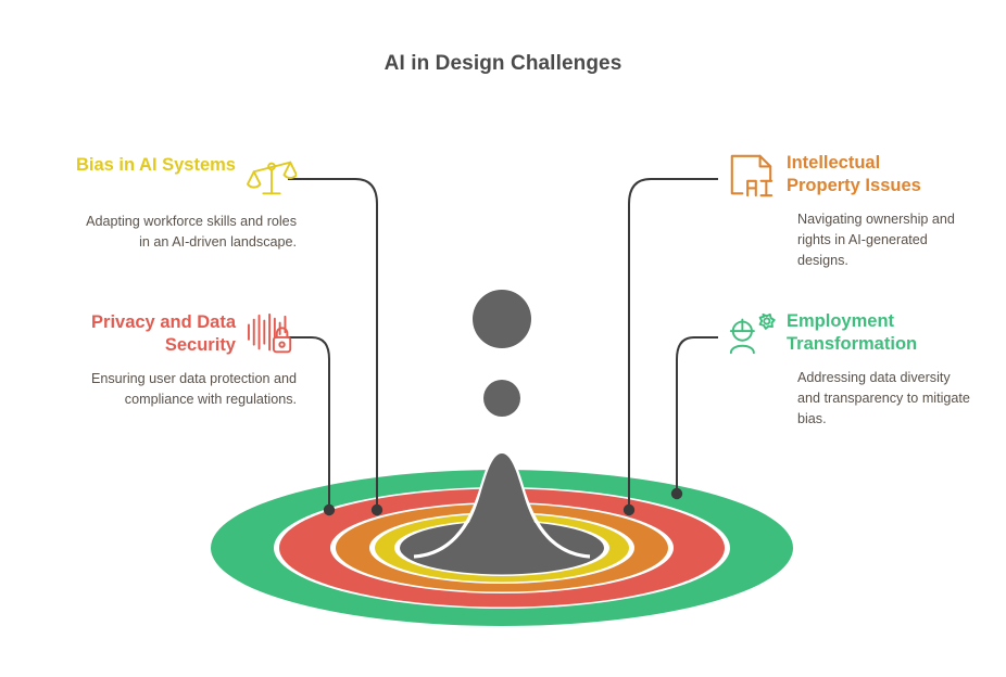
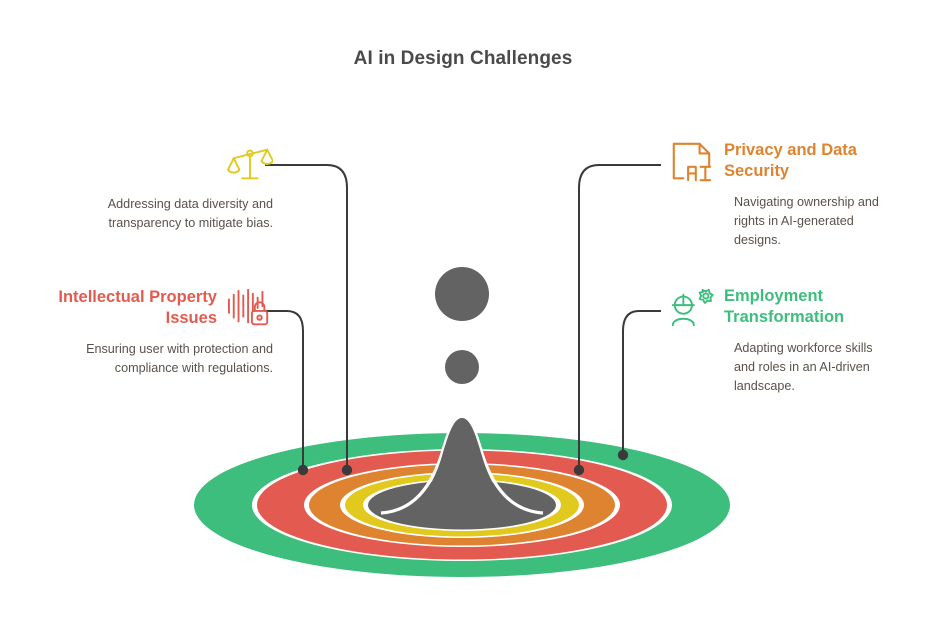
  AI in Design Challenges
- Bias in AI Systems
- Adapting workforce skills and roles in an AI-driven landscape.
+ Addressing data diversity and transparency to mitigate bias.
- Privacy and Data Security
+ Intellectual Property Issues
- Ensuring user data protection and compliance with regulations.
+ Ensuring user with protection and compliance with regulations.
- Intellectual Property Issues
+ Privacy and Data Security
  Navigating ownership and rights in AI-generated designs.
  Employment Transformation
- Addressing data diversity and transparency to mitigate bias.
+ Adapting workforce skills and roles in an AI-driven landscape.
